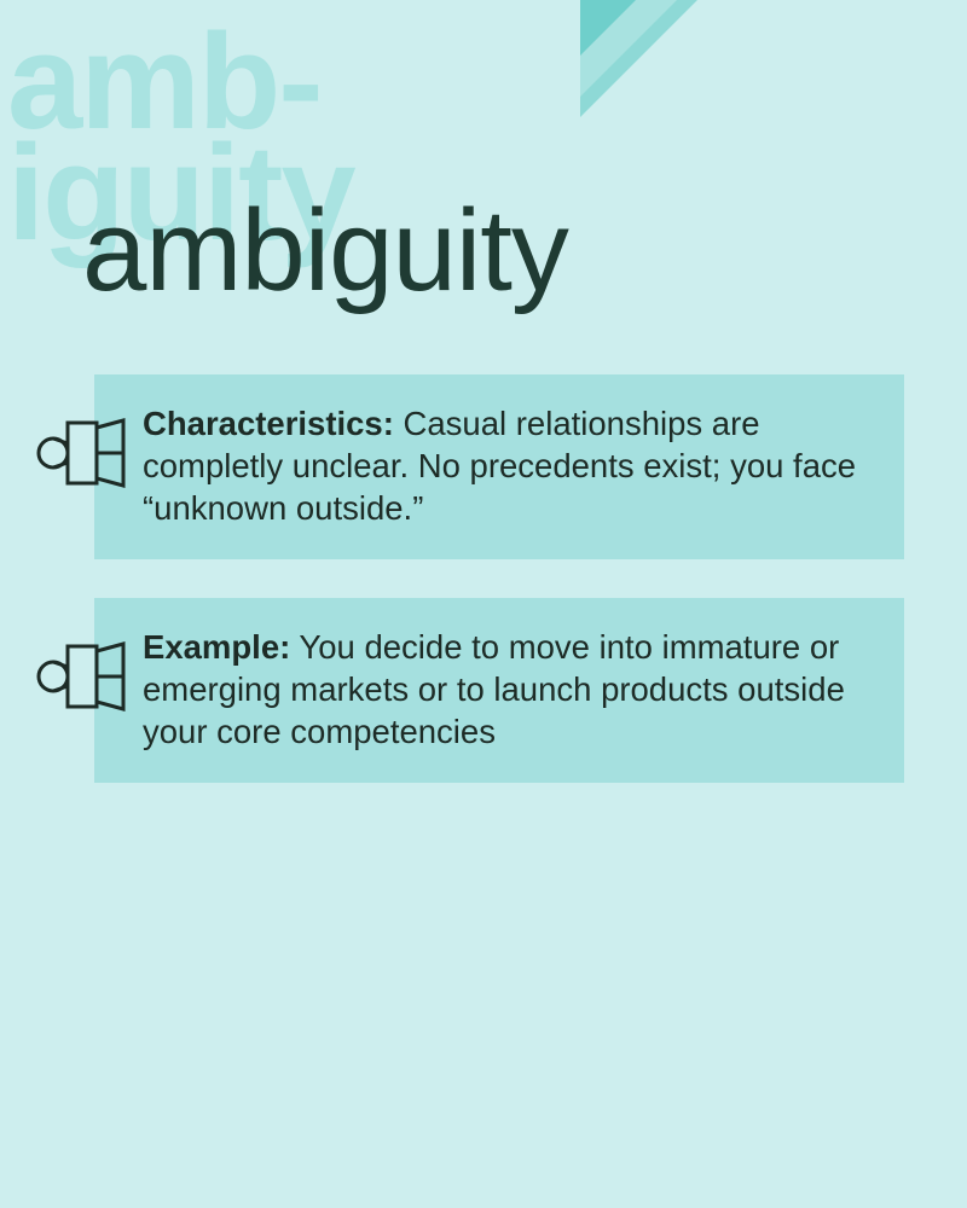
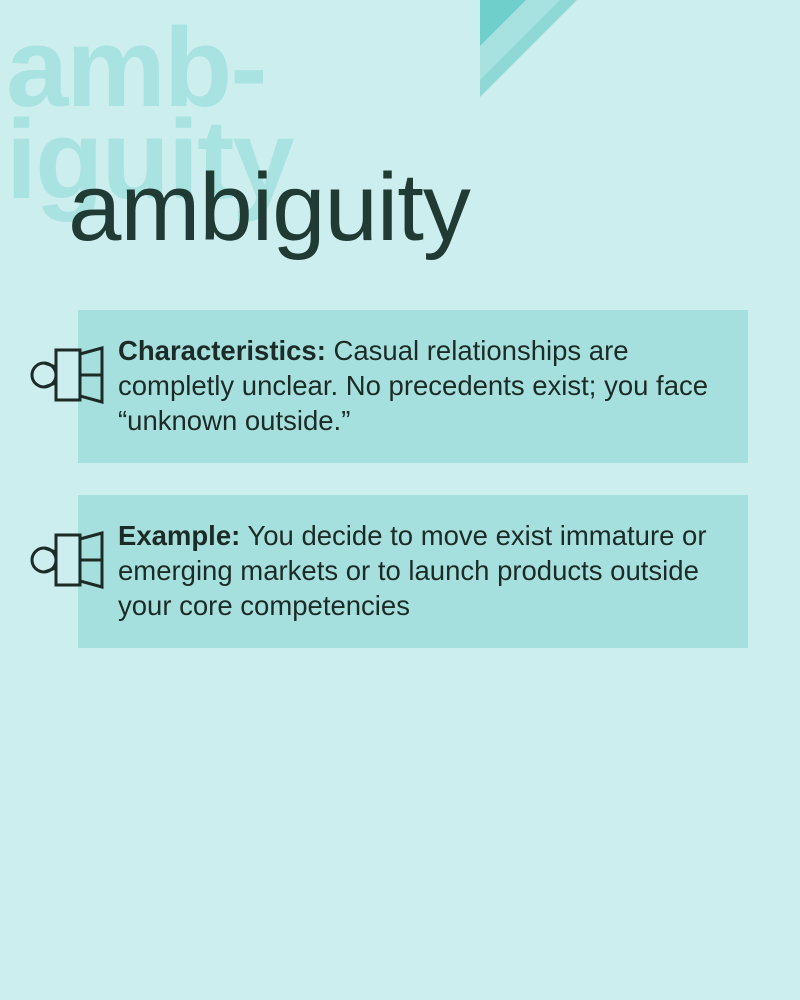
  amb-
  iguity
  ambiguity
  Characteristics: Casual relationships are completly unclear. No precedents exist; you face “unknown outside.”
- Example: You decide to move into immature or emerging markets or to launch products outside your core competencies
+ Example: You decide to move exist immature or emerging markets or to launch products outside your core competencies
